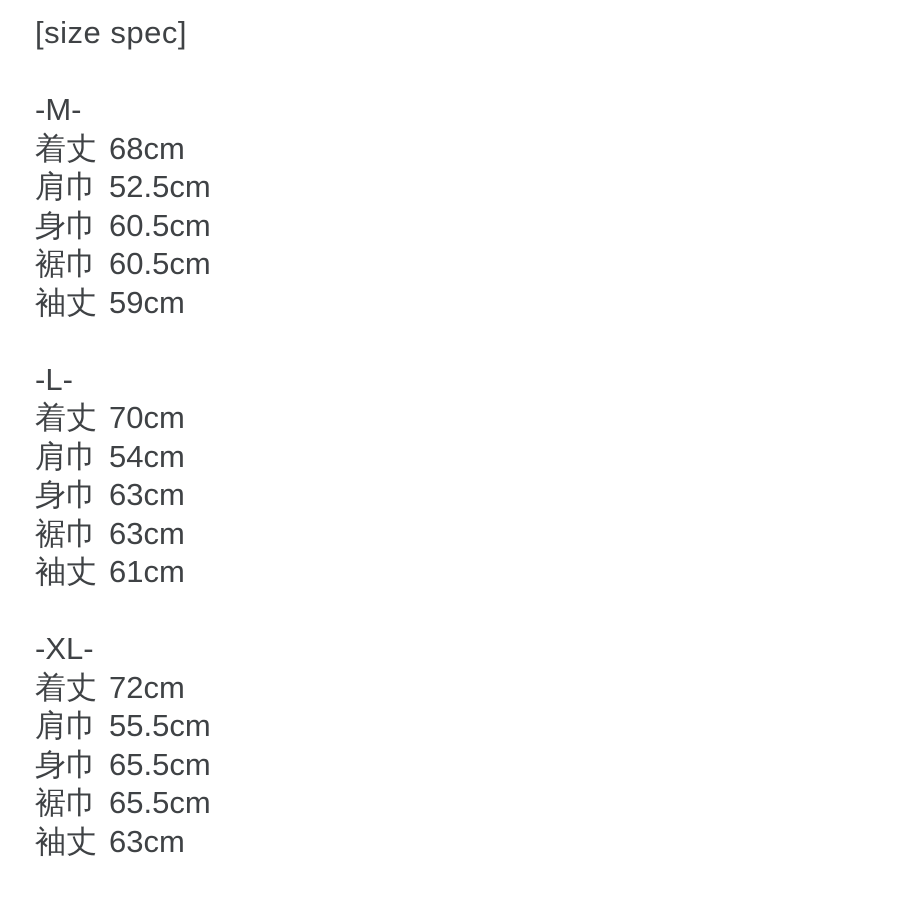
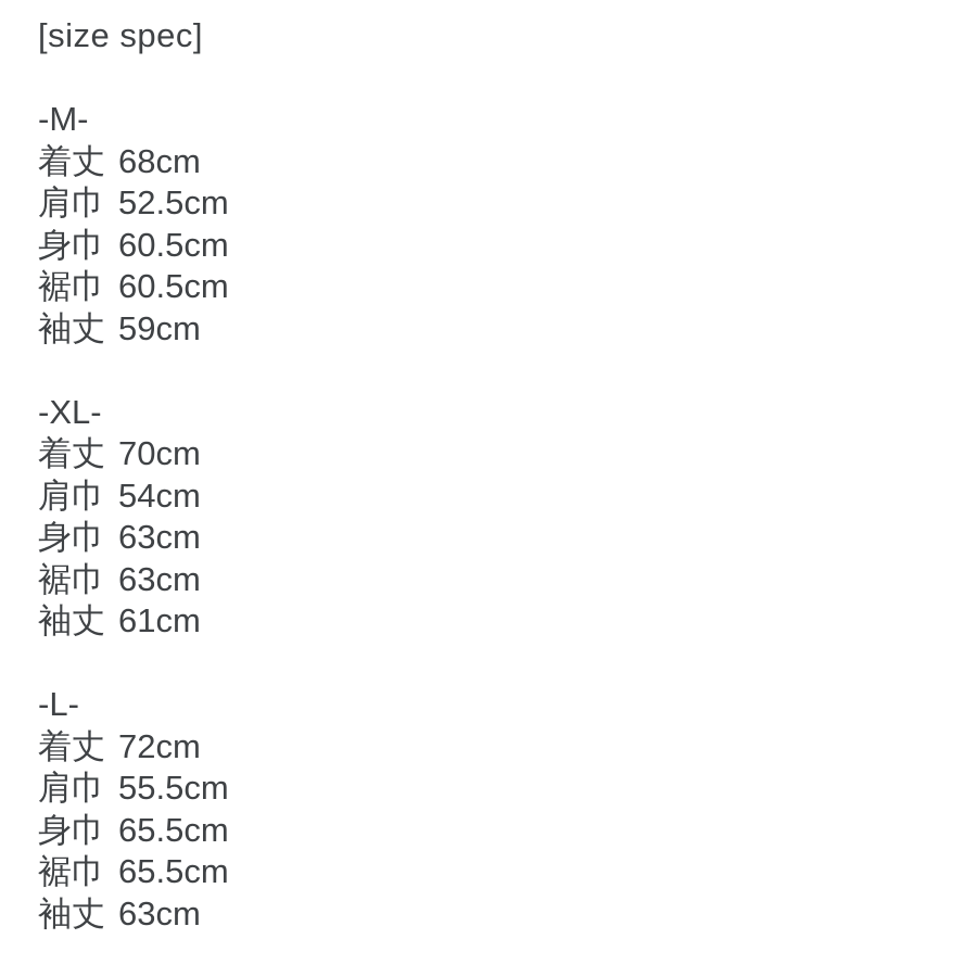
  [size spec]
  -M-
  着丈 68cm
  肩巾 52.5cm
  身巾 60.5cm
  裾巾 60.5cm
  袖丈 59cm
- -L-
+ -XL-
  着丈 70cm
  肩巾 54cm
  身巾 63cm
  裾巾 63cm
  袖丈 61cm
- -XL-
+ -L-
  着丈 72cm
  肩巾 55.5cm
  身巾 65.5cm
  裾巾 65.5cm
  袖丈 63cm
